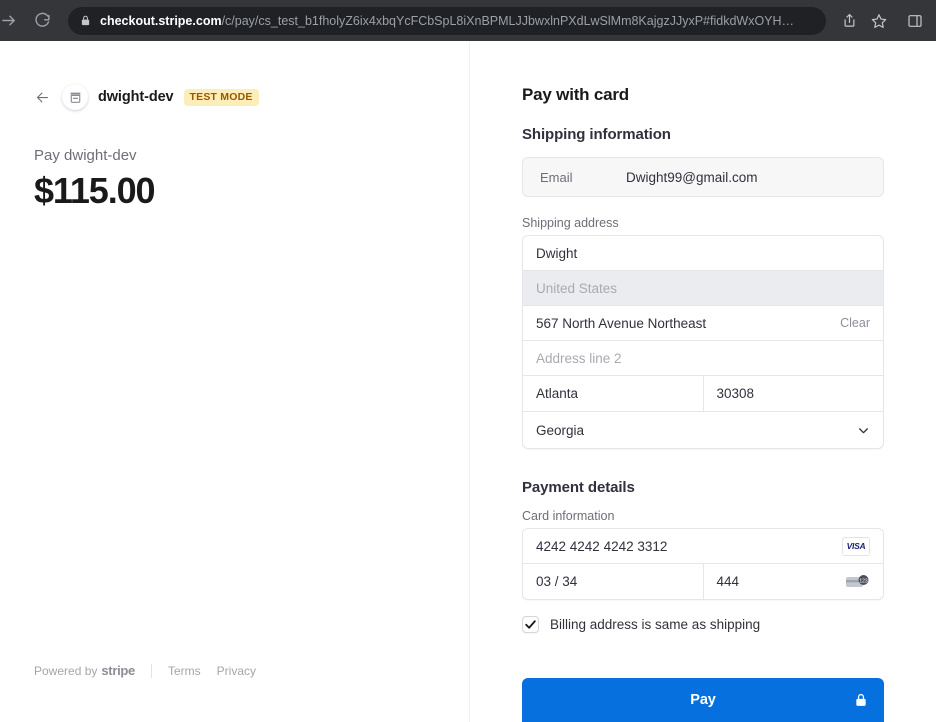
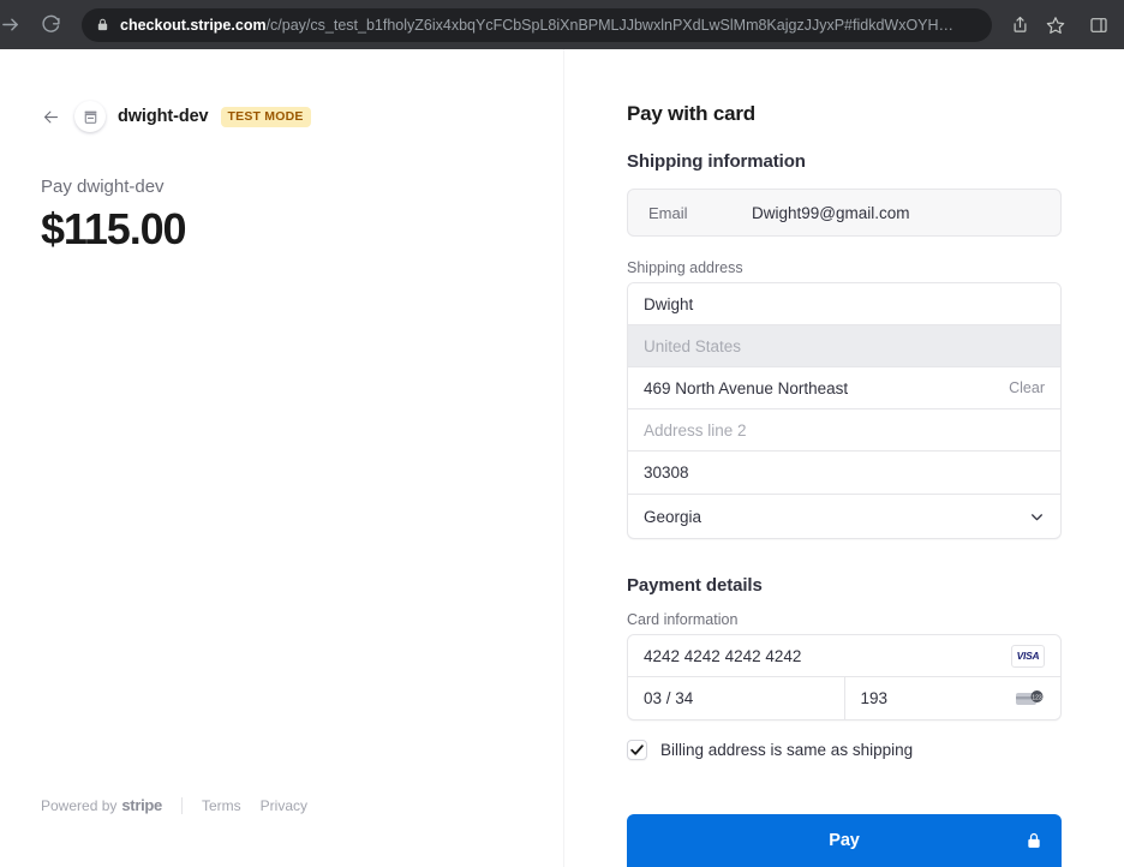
  checkout.stripe.com/c/pay/cs_test_b1fholyZ6ix4xbqYcFCbSpL8iXnBPMLJJbwxlnPXdLwSlMm8KajgzJJyxP#fidkdWxOYH…
  dwight-dev
  TEST MODE
  Pay dwight-dev
  $115.00
  Powered by
  stripe
  Terms
  Privacy
  Pay with card
  Shipping information
  Email
  Dwight99@gmail.com
  Shipping address
  Dwight
  United States
- 567 North Avenue Northeast
+ 469 North Avenue Northeast
  Clear
  Address line 2
- Atlanta
  30308
  Georgia
  Payment details
  Card information
- 4242 4242 4242 3312
+ 4242 4242 4242 4242
  VISA
  03 / 34
- 444
+ 193
  Billing address is same as shipping
  Pay
